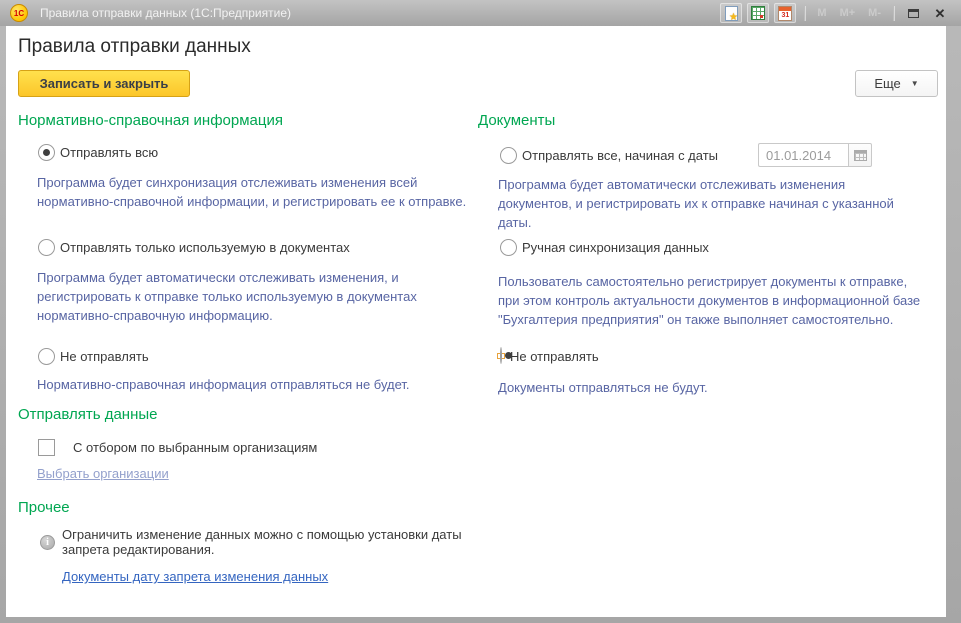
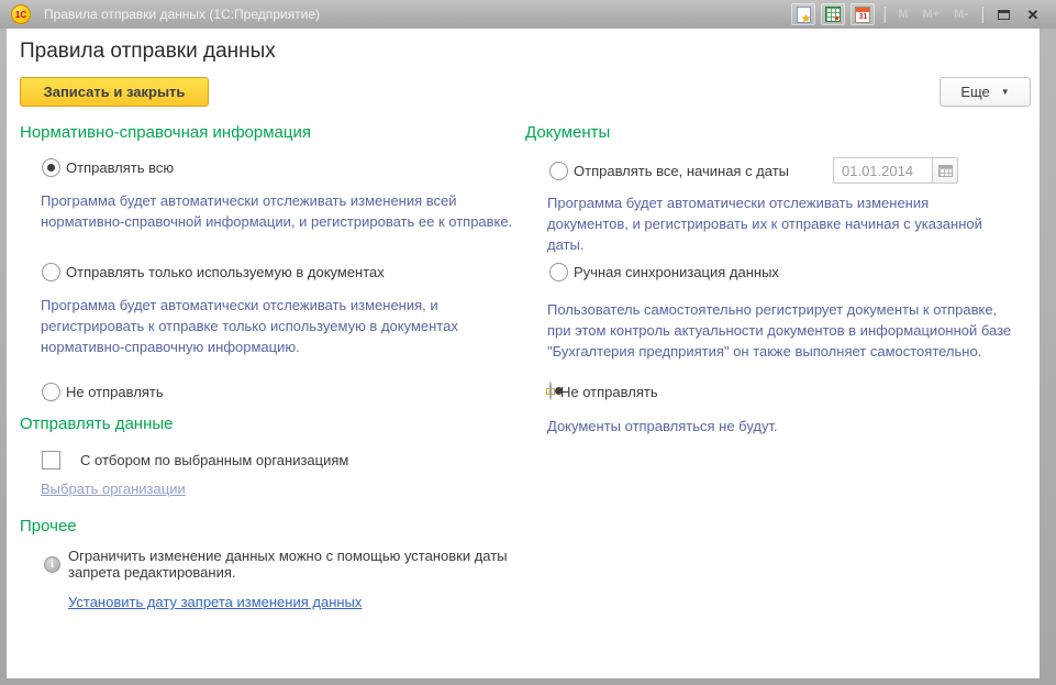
  1С
  Правила отправки данных (1С:Предприятие)
  ★
  M
  M+
  M-
  ✕
  Правила отправки данных
  Записать и закрыть
  Еще
  ▼
  Нормативно-справочная информация
  Отправлять всю
- Программа будет синхронизация отслеживать изменения всей
+ Программа будет автоматически отслеживать изменения всей
  нормативно-справочной информации, и регистрировать ее к отправке.
  Отправлять только используемую в документах
  Программа будет автоматически отслеживать изменения, и
  регистрировать к отправке только используемую в документах
  нормативно-справочную информацию.
  Не отправлять
- Нормативно-справочная информация отправляться не будет.
  Отправлять данные
  С отбором по выбранным организациям
  Выбрать организации
  Прочее
  i
  Ограничить изменение данных можно с помощью установки даты запрета редактирования.
- Документы дату запрета изменения данных
+ Установить дату запрета изменения данных
  Документы
  Отправлять все, начиная с даты
  01.01.2014
  Программа будет автоматически отслеживать изменения
  документов, и регистрировать их к отправке начиная с указанной
  даты.
  Ручная синхронизация данных
  Пользователь самостоятельно регистрирует документы к отправке,
  при этом контроль актуальности документов в информационной базе
  "Бухгалтерия предприятия" он также выполняет самостоятельно.
  Не отправлять
  Документы отправляться не будут.
